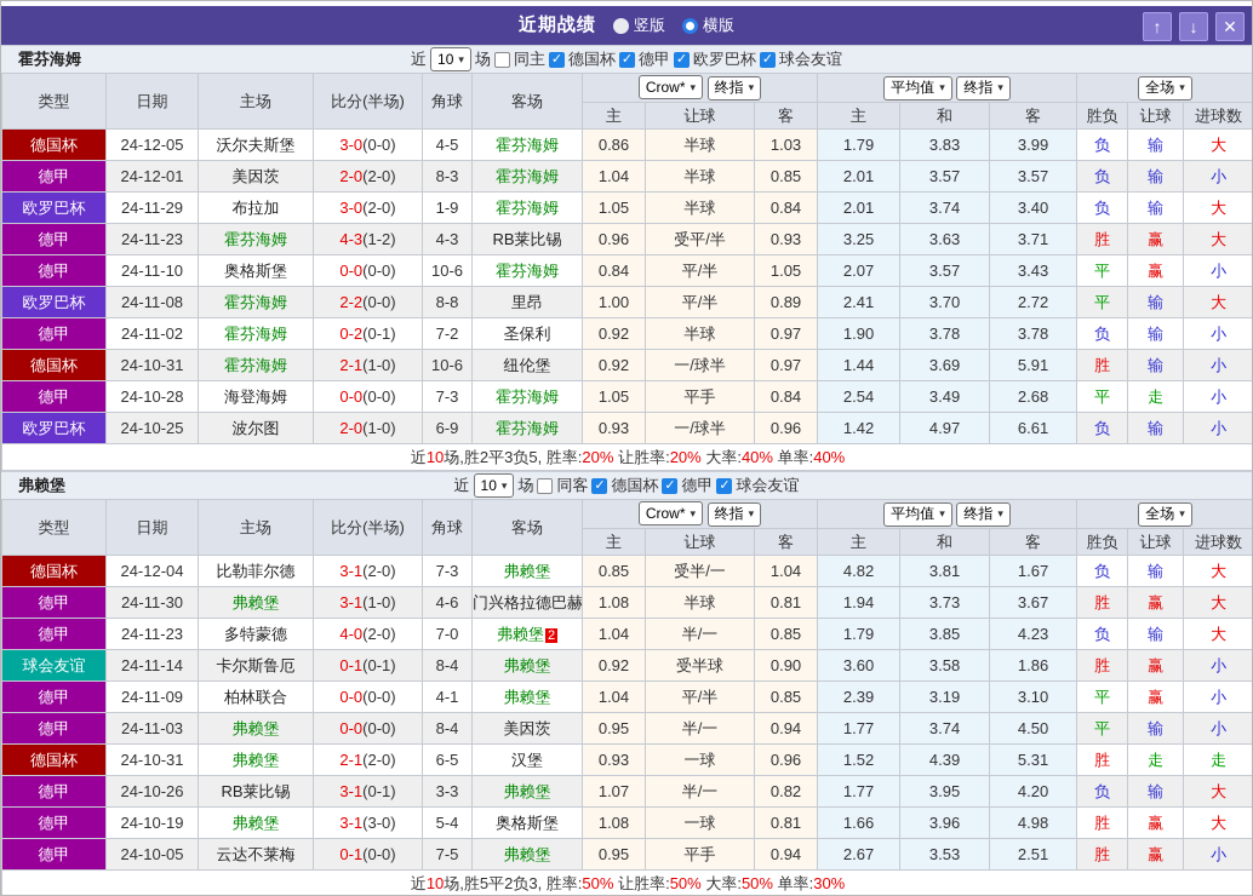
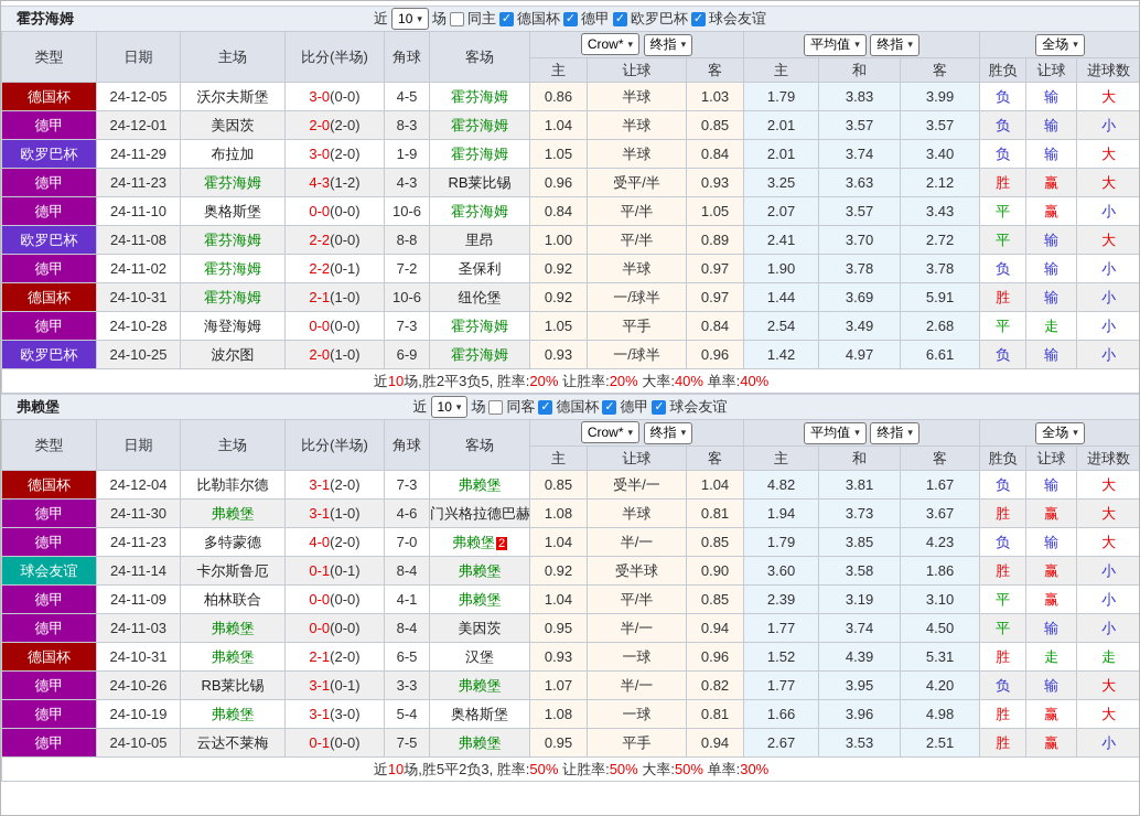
- 近期战绩
- 竖版
- 横版
- ↑
- ↓
- ✕
  霍芬海姆
  近
  10
  ▾
  场
  同主
  ✓
  德国杯
  ✓
  德甲
  ✓
  欧罗巴杯
  ✓
  球会友谊
  类型	日期	主场	比分(半场)	角球	客场	Crow* ▾ 终指 ▾	平均值 ▾ 终指 ▾	全场 ▾
  主	让球	客	主	和	客	胜负	让球	进球数
  德国杯	24-12-05	沃尔夫斯堡	3-0(0-0)	4-5	霍芬海姆	0.86	半球	1.03	1.79	3.83	3.99	负	输	大
  德甲	24-12-01	美因茨	2-0(2-0)	8-3	霍芬海姆	1.04	半球	0.85	2.01	3.57	3.57	负	输	小
  欧罗巴杯	24-11-29	布拉加	3-0(2-0)	1-9	霍芬海姆	1.05	半球	0.84	2.01	3.74	3.40	负	输	大
- 德甲	24-11-23	霍芬海姆	4-3(1-2)	4-3	RB莱比锡	0.96	受平/半	0.93	3.25	3.63	3.71	胜	赢	大
+ 德甲	24-11-23	霍芬海姆	4-3(1-2)	4-3	RB莱比锡	0.96	受平/半	0.93	3.25	3.63	2.12	胜	赢	大
  德甲	24-11-10	奥格斯堡	0-0(0-0)	10-6	霍芬海姆	0.84	平/半	1.05	2.07	3.57	3.43	平	赢	小
  欧罗巴杯	24-11-08	霍芬海姆	2-2(0-0)	8-8	里昂	1.00	平/半	0.89	2.41	3.70	2.72	平	输	大
- 德甲	24-11-02	霍芬海姆	0-2(0-1)	7-2	圣保利	0.92	半球	0.97	1.90	3.78	3.78	负	输	小
+ 德甲	24-11-02	霍芬海姆	2-2(0-1)	7-2	圣保利	0.92	半球	0.97	1.90	3.78	3.78	负	输	小
  德国杯	24-10-31	霍芬海姆	2-1(1-0)	10-6	纽伦堡	0.92	一/球半	0.97	1.44	3.69	5.91	胜	输	小
  德甲	24-10-28	海登海姆	0-0(0-0)	7-3	霍芬海姆	1.05	平手	0.84	2.54	3.49	2.68	平	走	小
  欧罗巴杯	24-10-25	波尔图	2-0(1-0)	6-9	霍芬海姆	0.93	一/球半	0.96	1.42	4.97	6.61	负	输	小
  近10场,胜2平3负5, 胜率:20% 让胜率:20% 大率:40% 单率:40%
  弗赖堡
  近
  10
  ▾
  场
  同客
  ✓
  德国杯
  ✓
  德甲
  ✓
  球会友谊
  类型	日期	主场	比分(半场)	角球	客场	Crow* ▾ 终指 ▾	平均值 ▾ 终指 ▾	全场 ▾
  主	让球	客	主	和	客	胜负	让球	进球数
  德国杯	24-12-04	比勒菲尔德	3-1(2-0)	7-3	弗赖堡	0.85	受半/一	1.04	4.82	3.81	1.67	负	输	大
  德甲	24-11-30	弗赖堡	3-1(1-0)	4-6	门兴格拉德巴赫	1.08	半球	0.81	1.94	3.73	3.67	胜	赢	大
  德甲	24-11-23	多特蒙德	4-0(2-0)	7-0	弗赖堡 2	1.04	半/一	0.85	1.79	3.85	4.23	负	输	大
  球会友谊	24-11-14	卡尔斯鲁厄	0-1(0-1)	8-4	弗赖堡	0.92	受半球	0.90	3.60	3.58	1.86	胜	赢	小
  德甲	24-11-09	柏林联合	0-0(0-0)	4-1	弗赖堡	1.04	平/半	0.85	2.39	3.19	3.10	平	赢	小
  德甲	24-11-03	弗赖堡	0-0(0-0)	8-4	美因茨	0.95	半/一	0.94	1.77	3.74	4.50	平	输	小
  德国杯	24-10-31	弗赖堡	2-1(2-0)	6-5	汉堡	0.93	一球	0.96	1.52	4.39	5.31	胜	走	走
  德甲	24-10-26	RB莱比锡	3-1(0-1)	3-3	弗赖堡	1.07	半/一	0.82	1.77	3.95	4.20	负	输	大
  德甲	24-10-19	弗赖堡	3-1(3-0)	5-4	奥格斯堡	1.08	一球	0.81	1.66	3.96	4.98	胜	赢	大
  德甲	24-10-05	云达不莱梅	0-1(0-0)	7-5	弗赖堡	0.95	平手	0.94	2.67	3.53	2.51	胜	赢	小
  近10场,胜5平2负3, 胜率:50% 让胜率:50% 大率:50% 单率:30%
